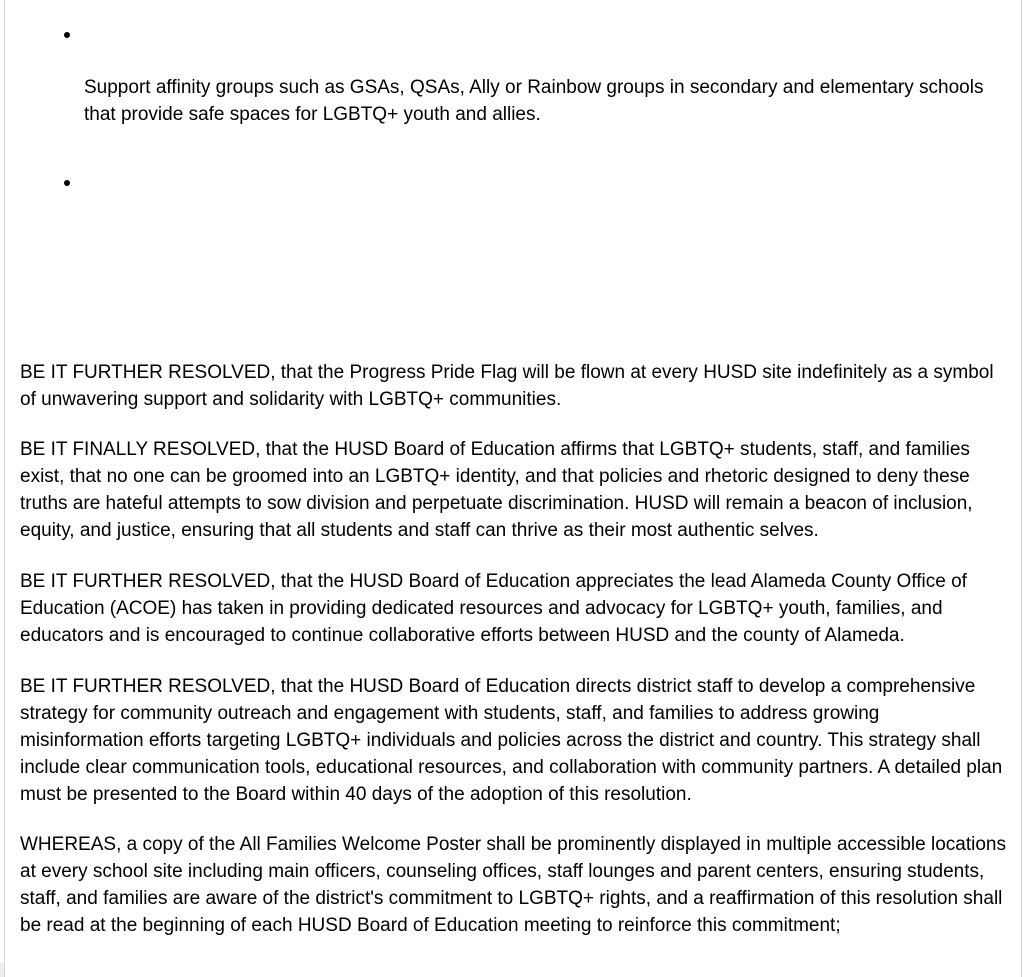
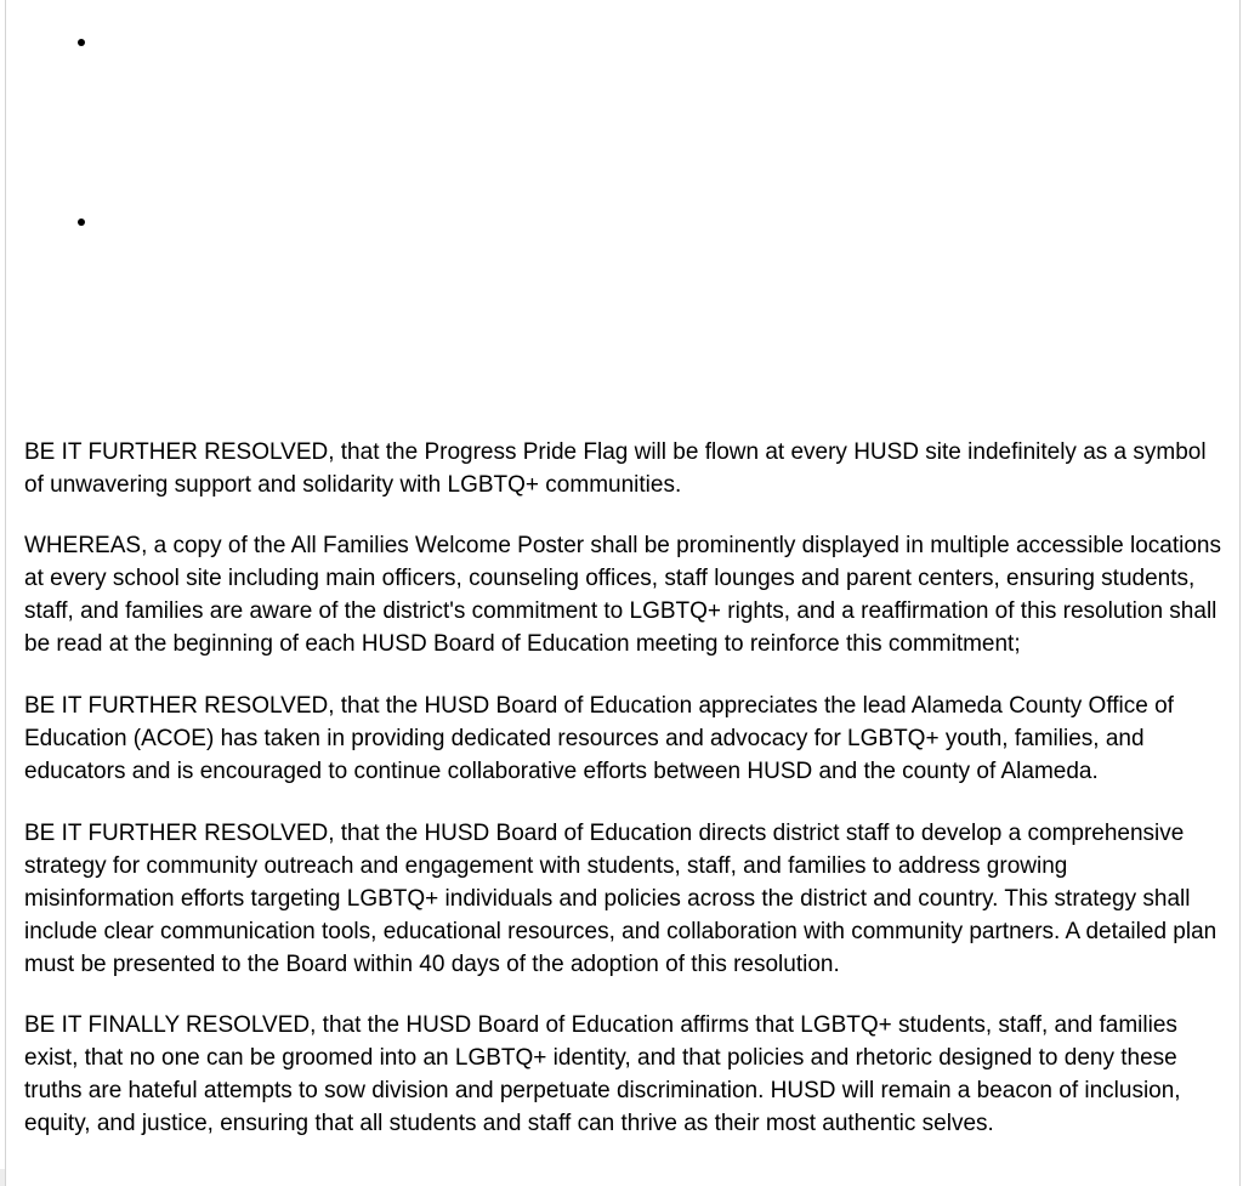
- Support affinity groups such as GSAs, QSAs, Ally or Rainbow groups in secondary and elementary schools that provide safe spaces for LGBTQ+ youth and allies.
  BE IT FURTHER RESOLVED, that the Progress Pride Flag will be flown at every HUSD site indefinitely as a symbol of unwavering support and solidarity with LGBTQ+ communities.
- BE IT FINALLY RESOLVED, that the HUSD Board of Education affirms that LGBTQ+ students, staff, and families exist, that no one can be groomed into an LGBTQ+ identity, and that policies and rhetoric designed to deny these truths are hateful attempts to sow division and perpetuate discrimination. HUSD will remain a beacon of inclusion, equity, and justice, ensuring that all students and staff can thrive as their most authentic selves.
+ WHEREAS, a copy of the All Families Welcome Poster shall be prominently displayed in multiple accessible locations at every school site including main officers, counseling offices, staff lounges and parent centers, ensuring students, staff, and families are aware of the district's commitment to LGBTQ+ rights, and a reaffirmation of this resolution shall be read at the beginning of each HUSD Board of Education meeting to reinforce this commitment;
  BE IT FURTHER RESOLVED, that the HUSD Board of Education appreciates the lead Alameda County Office of Education (ACOE) has taken in providing dedicated resources and advocacy for LGBTQ+ youth, families, and educators and is encouraged to continue collaborative efforts between HUSD and the county of Alameda.
  BE IT FURTHER RESOLVED, that the HUSD Board of Education directs district staff to develop a comprehensive strategy for community outreach and engagement with students, staff, and families to address growing misinformation efforts targeting LGBTQ+ individuals and policies across the district and country. This strategy shall include clear communication tools, educational resources, and collaboration with community partners. A detailed plan must be presented to the Board within 40 days of the adoption of this resolution.
- WHEREAS, a copy of the All Families Welcome Poster shall be prominently displayed in multiple accessible locations at every school site including main officers, counseling offices, staff lounges and parent centers, ensuring students, staff, and families are aware of the district's commitment to LGBTQ+ rights, and a reaffirmation of this resolution shall be read at the beginning of each HUSD Board of Education meeting to reinforce this commitment;
+ BE IT FINALLY RESOLVED, that the HUSD Board of Education affirms that LGBTQ+ students, staff, and families exist, that no one can be groomed into an LGBTQ+ identity, and that policies and rhetoric designed to deny these truths are hateful attempts to sow division and perpetuate discrimination. HUSD will remain a beacon of inclusion, equity, and justice, ensuring that all students and staff can thrive as their most authentic selves.
